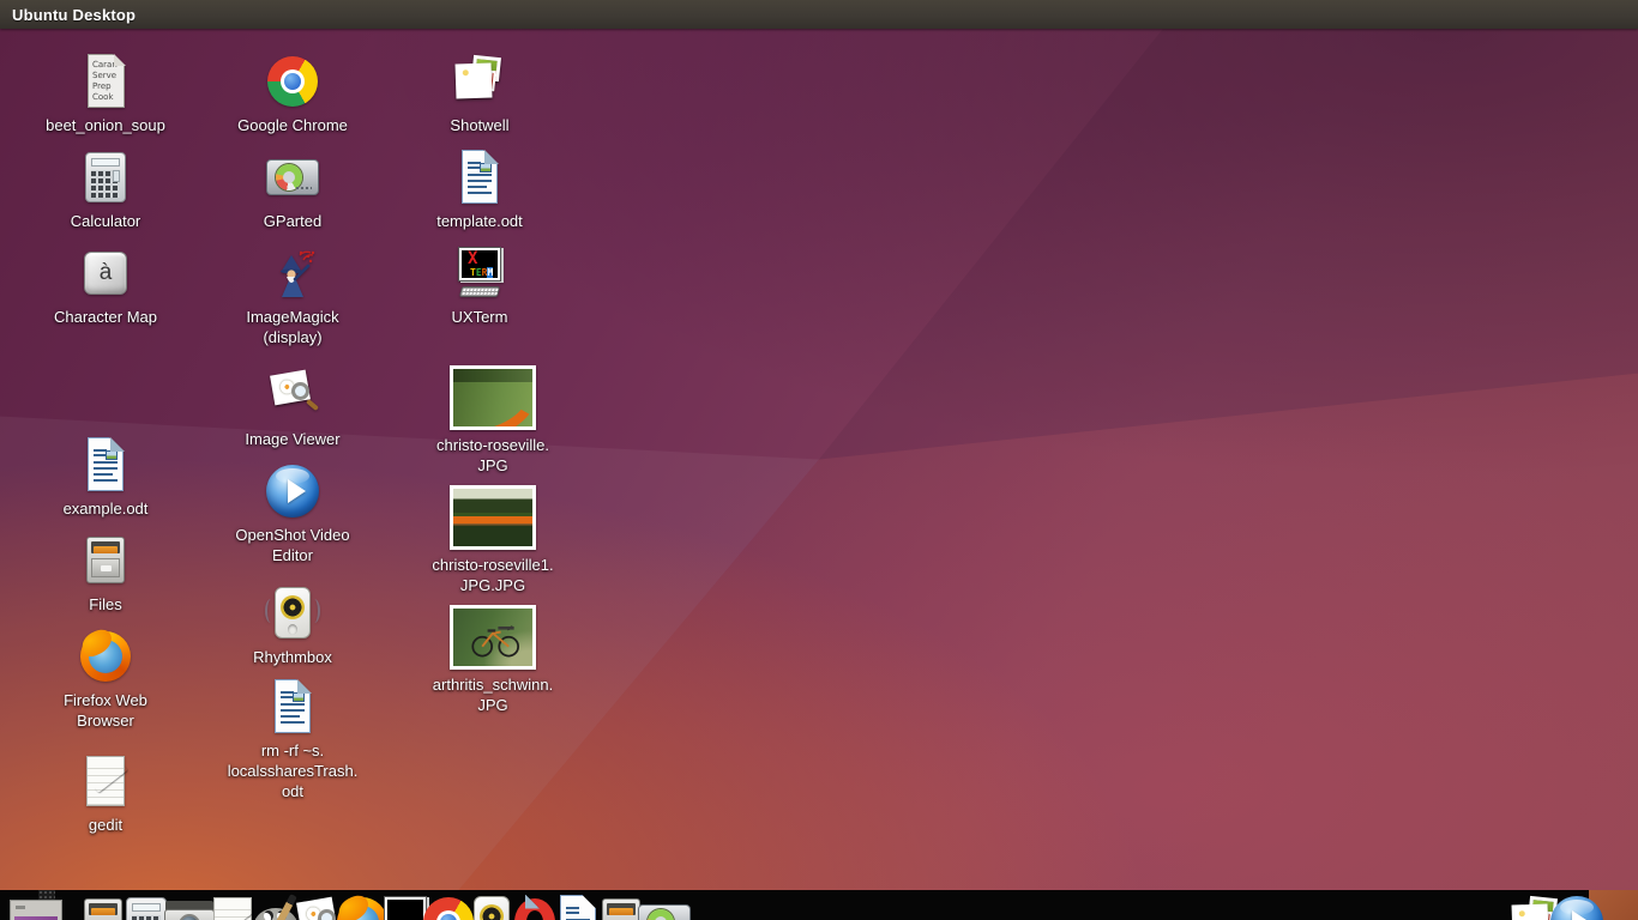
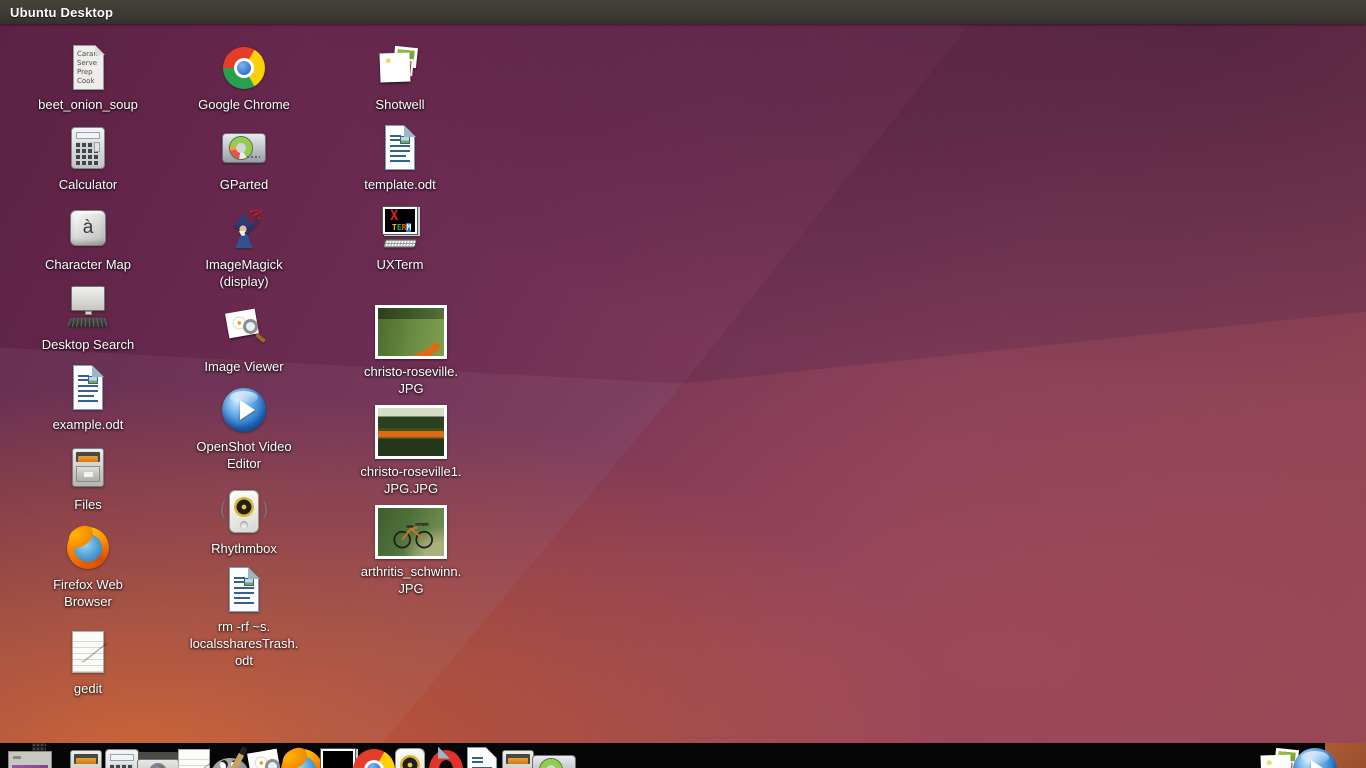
  Ubuntu Desktop
  Cara
  Serve
  Prep
  Cook
  beet_onion_soup
  Calculator
  à
  Character Map
+ Desktop Search
  example.odt
  Files
  Firefox Web
  Browser
  gedit
  Google Chrome
  GParted
  ImageMagick
  (display)
  Image Viewer
  OpenShot Video
  Editor
  Rhythmbox
  rm -rf ~s.
  localssharesTrash.
  odt
  Shotwell
  template.odt
  X
  TERM
  UXTerm
  christo-roseville.
  JPG
  christo-roseville1.
  JPG.JPG
  arthritis_schwinn.
  JPG
